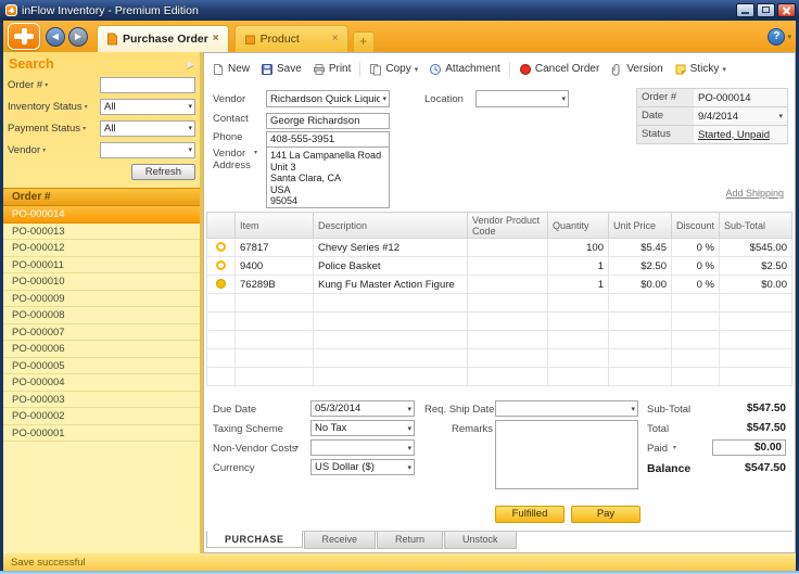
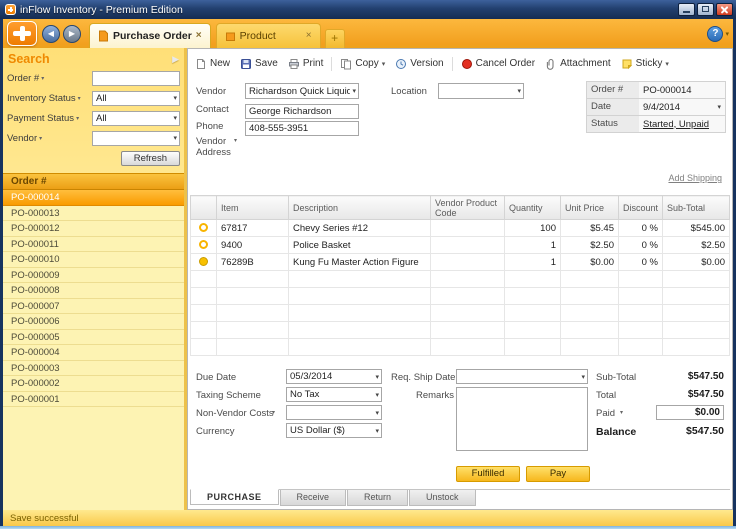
  inFlow Inventory - Premium Edition
  ◀
  ▶
  Purchase Order
  ×
  Product
  ×
  +
  ?
  Search
  ▶
  Order #
  Inventory Status
  All
  Payment Status
  All
  Vendor
  Refresh
  Order #
  PO-000014
  PO-000013
  PO-000012
  PO-000011
  PO-000010
  PO-000009
  PO-000008
  PO-000007
  PO-000006
  PO-000005
  PO-000004
  PO-000003
  PO-000002
  PO-000001
  New
  Save
  Print
  Copy
- Attachment
+ Version
  Cancel Order
- Version
+ Attachment
  Sticky
  Vendor
  Richardson Quick Liquid
  Contact
  George Richardson
  Phone
  408-555-3951
  Vendor Address
- 141 La Campanella Road
- Unit 3
- Santa Clara, CA
- USA
- 95054
  Location
  Order #
  PO-000014
  Date
  9/4/2014
  Status
  Started, Unpaid
  Add Shipping
  	Item	Description	Vendor Product Code	Quantity	Unit Price	Discount	Sub-Total
  	67817	Chevy Series #12		100	$5.45	0 %	$545.00
  	9400	Police Basket		1	$2.50	0 %	$2.50
  	76289B	Kung Fu Master Action Figure		1	$0.00	0 %	$0.00
  Due Date
  05/3/2014
  Taxing Scheme
  No Tax
  Non-Vendor Costs
  Currency
  US Dollar ($)
  Req. Ship Date
  Remarks
  Sub-Total
  $547.50
  Total
  $547.50
  Paid
  $0.00
  Balance
  $547.50
  Fulfilled
  Pay
  PURCHASE
  Receive
  Return
  Unstock
  Save successful
